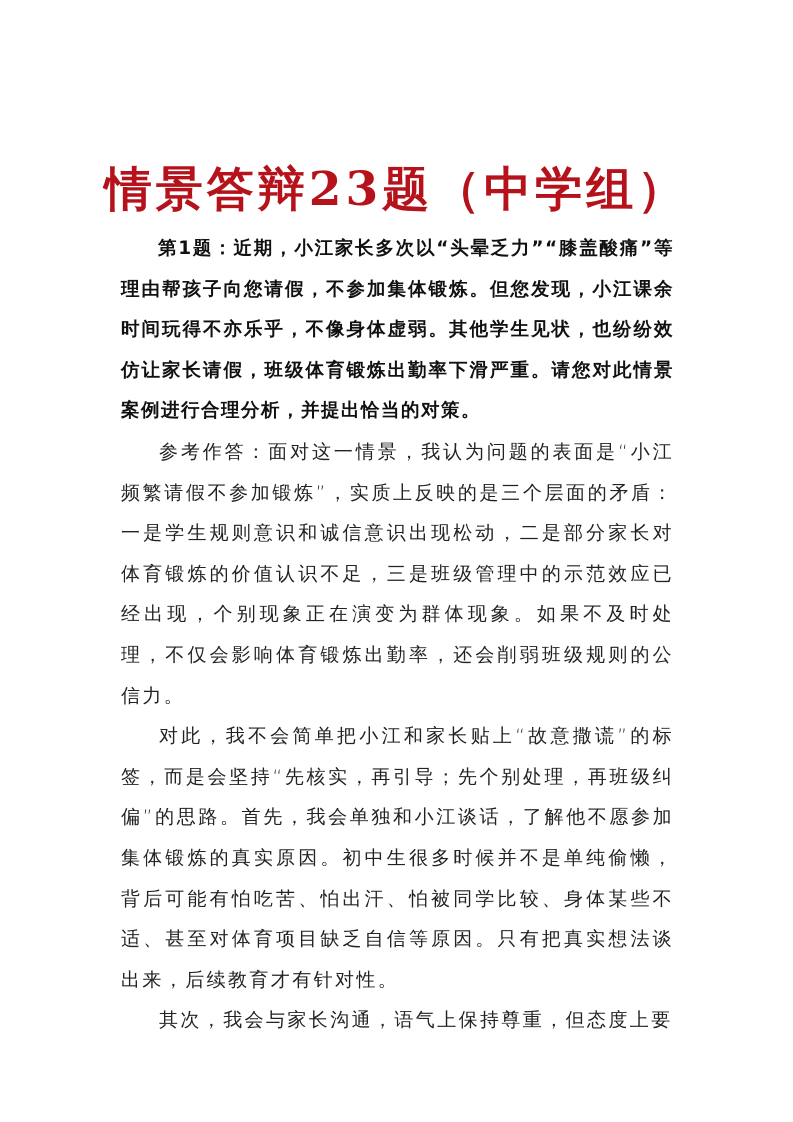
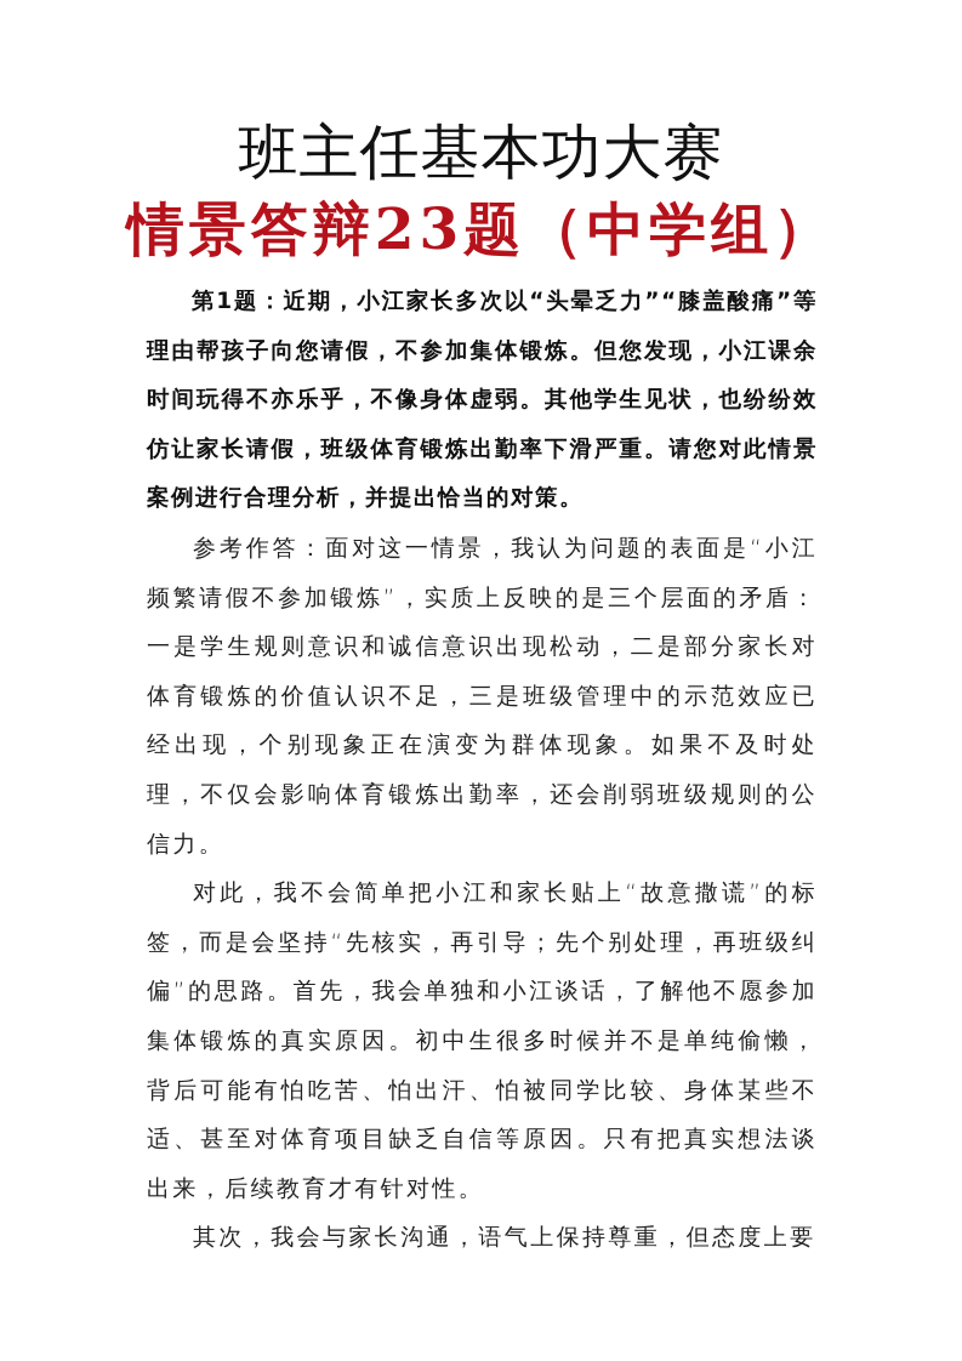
+ 班主任基本功大赛
  情景答辩23题（中学组）
  第1题：近期，小江家长多次以“头晕乏力”“膝盖酸痛”等理由帮孩子向您请假，不参加集体锻炼。但您发现，小江课余时间玩得不亦乐乎，不像身体虚弱。其他学生见状，也纷纷效仿让家长请假，班级体育锻炼出勤率下滑严重。请您对此情景案例进行合理分析，并提出恰当的对策。
  参考作答：面对这一情景，我认为问题的表面是“小江频繁请假不参加锻炼”，实质上反映的是三个层面的矛盾：一是学生规则意识和诚信意识出现松动，二是部分家长对体育锻炼的价值认识不足，三是班级管理中的示范效应已经出现，个别现象正在演变为群体现象。如果不及时处理，不仅会影响体育锻炼出勤率，还会削弱班级规则的公信力。
  对此，我不会简单把小江和家长贴上“故意撒谎”的标签，而是会坚持“先核实，再引导；先个别处理，再班级纠偏”的思路。首先，我会单独和小江谈话，了解他不愿参加集体锻炼的真实原因。初中生很多时候并不是单纯偷懒，背后可能有怕吃苦、怕出汗、怕被同学比较、身体某些不适、甚至对体育项目缺乏自信等原因。只有把真实想法谈出来，后续教育才有针对性。
  其次，我会与家长沟通，语气上保持尊重，但态度上要
